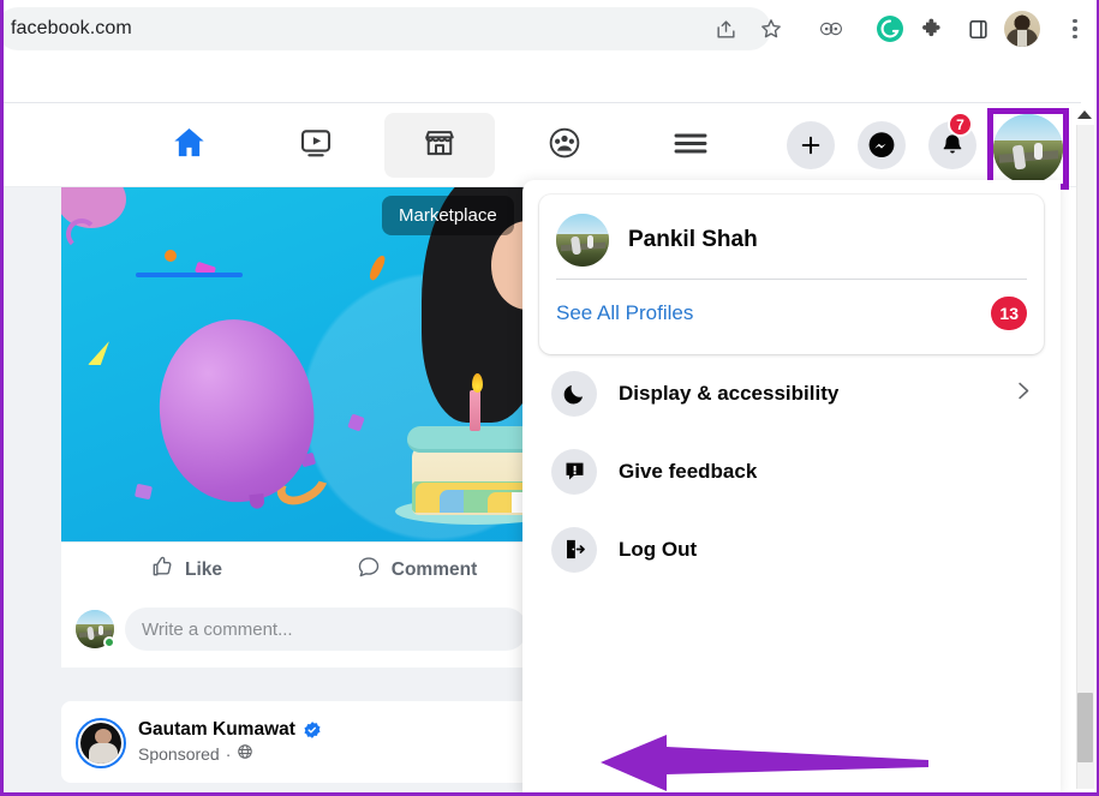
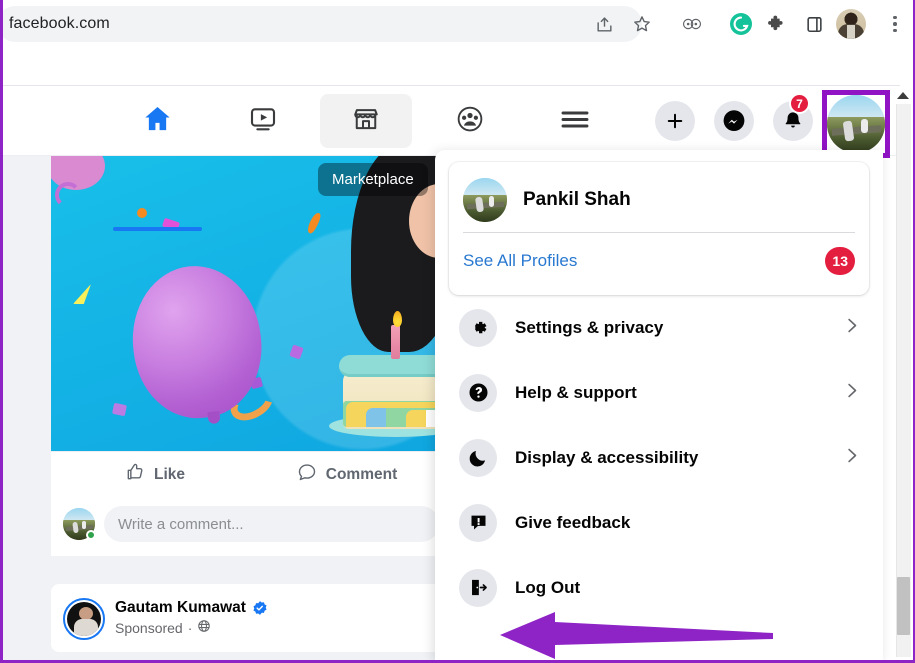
  facebook.com
  Marketplace
  Like
  Comment
  Write a comment...
  Gautam Kumawat
  Sponsored
  ·
  7
  Pankil Shah
  See All Profiles
  13
+ Settings & privacy
+ Help & support
  Display & accessibility
  Give feedback
  Log Out
